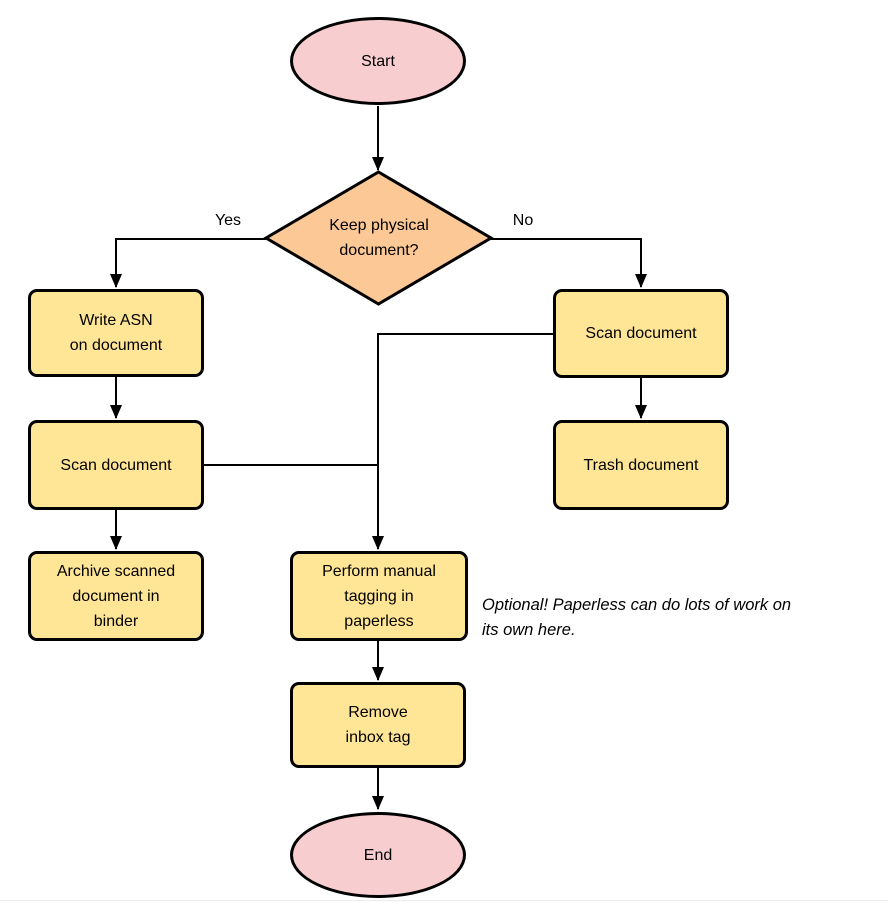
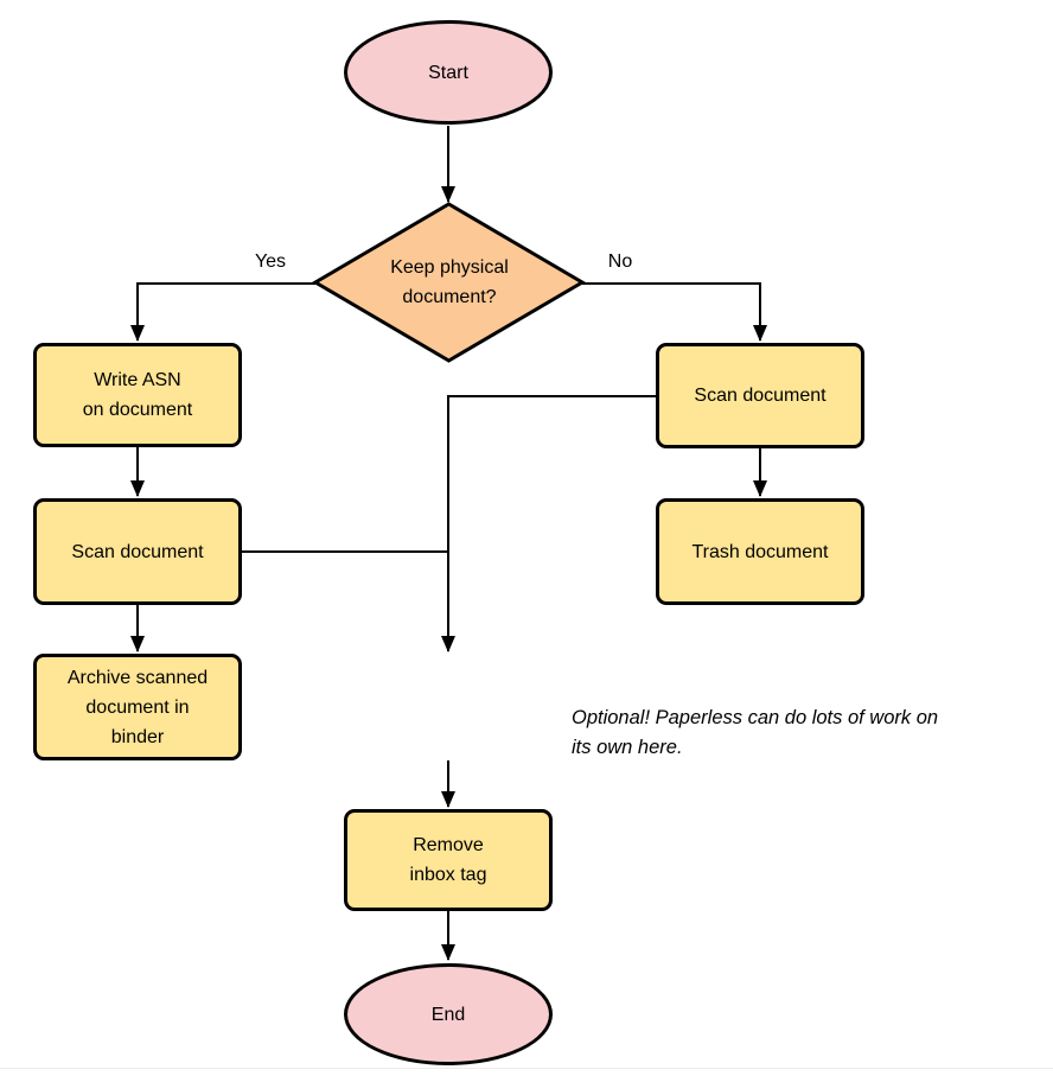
  Start
  Keep physical
  document?
  Yes
  No
  Write ASN
  on document
  Scan document
  Archive scanned
  document in
  binder
  Scan document
  Trash document
- Perform manual
- tagging in
- paperless
  Optional! Paperless can do lots of work on
  its own here.
  Remove
  inbox tag
  End
